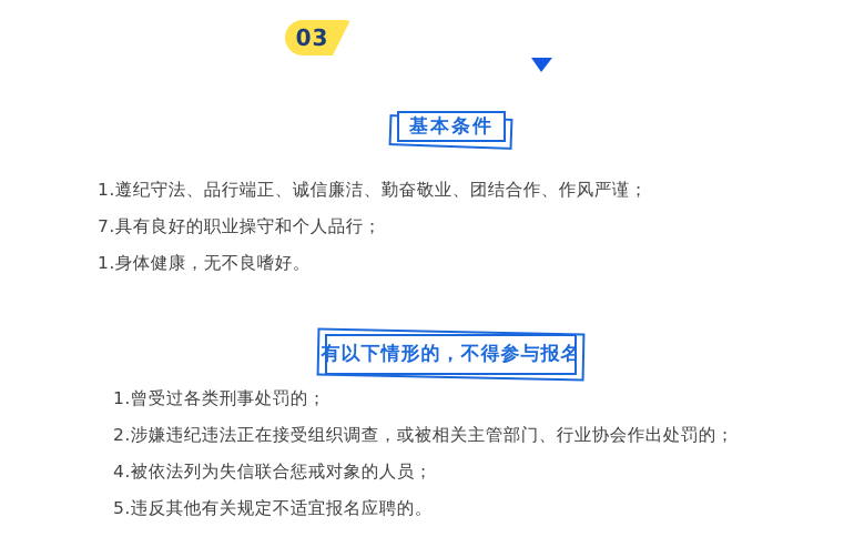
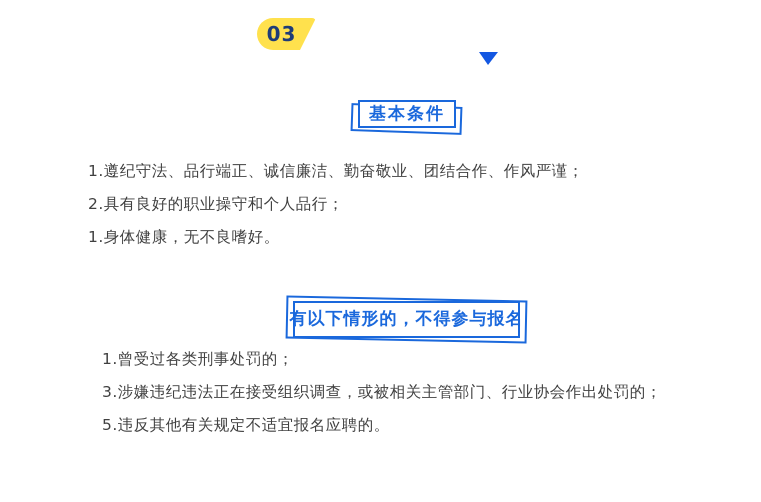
  03
  基本条件
  1.遵纪守法、品行端正、诚信廉洁、勤奋敬业、团结合作、作风严谨；
- 7.具有良好的职业操守和个人品行；
+ 2.具有良好的职业操守和个人品行；
  1.身体健康，无不良嗜好。
  有以下情形的，不得参与报名
  1.曾受过各类刑事处罚的；
- 2.涉嫌违纪违法正在接受组织调查，或被相关主管部门、行业协会作出处罚的；
+ 3.涉嫌违纪违法正在接受组织调查，或被相关主管部门、行业协会作出处罚的；
- 4.被依法列为失信联合惩戒对象的人员；
  5.违反其他有关规定不适宜报名应聘的。
